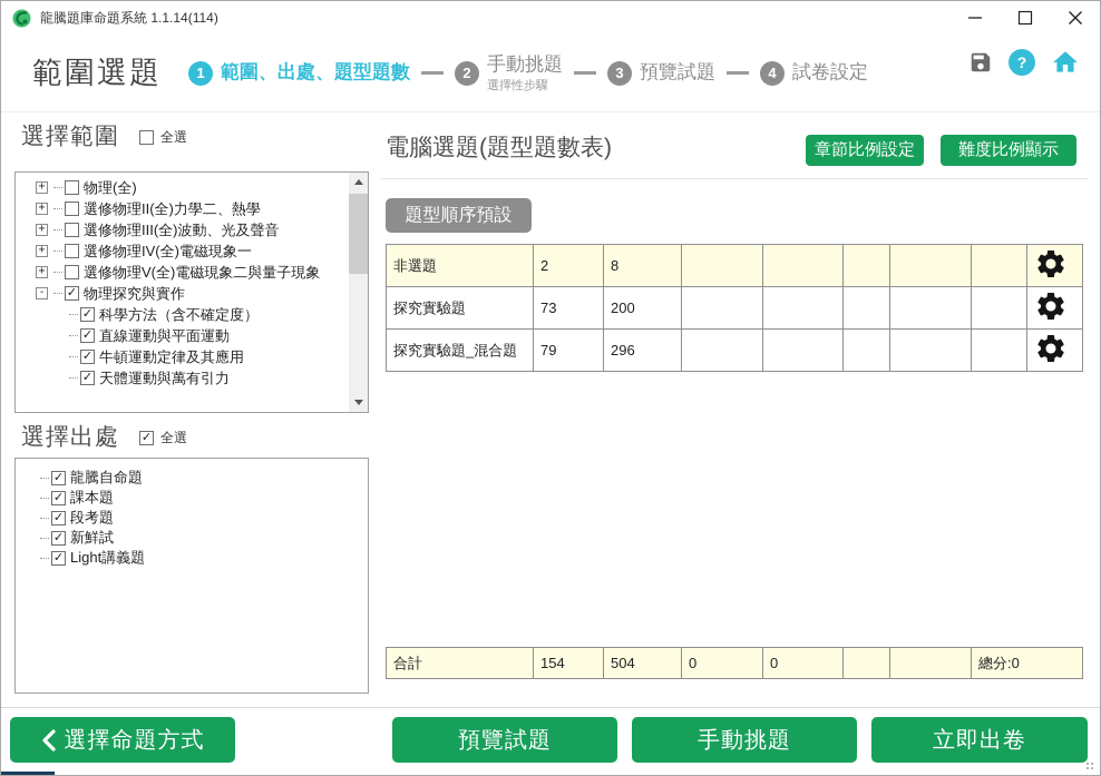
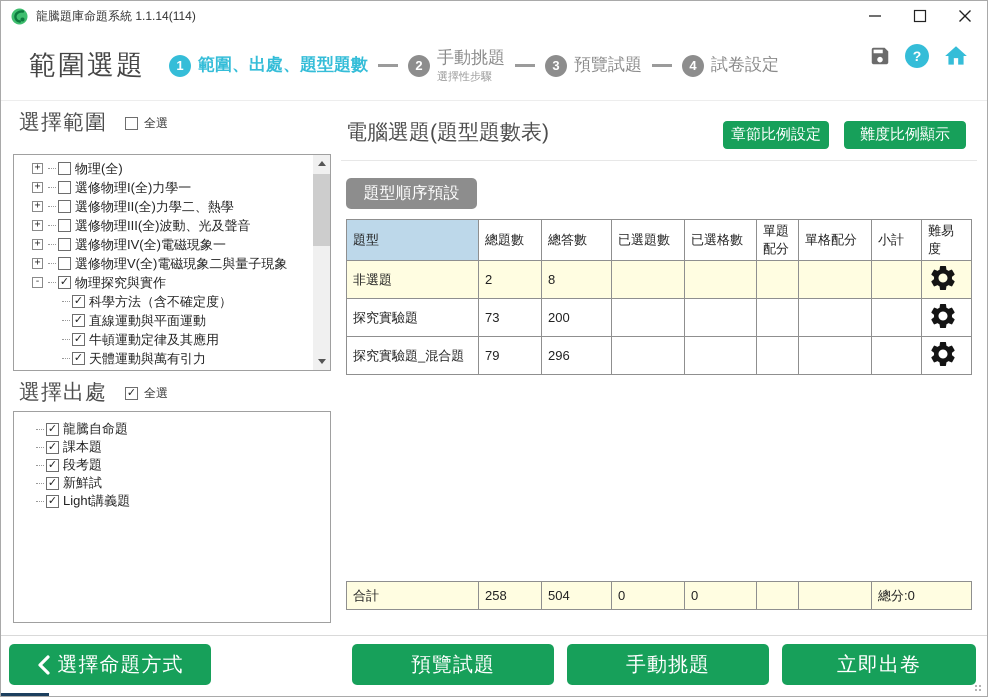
  龍騰題庫命題系統 1.1.14(114)
  範圍選題
  1
  範圍、出處、題型題數
  2
  手動挑題
  選擇性步驟
  3
  預覽試題
  4
  試卷設定
  ?
  選擇範圍
  全選
  物理(全)
+ 選修物理I(全)力學一
  選修物理II(全)力學二、熱學
  選修物理III(全)波動、光及聲音
  選修物理IV(全)電磁現象一
  選修物理V(全)電磁現象二與量子現象
  物理探究與實作
  科學方法（含不確定度）
  直線運動與平面運動
  牛頓運動定律及其應用
  天體運動與萬有引力
  選擇出處
  全選
  龍騰自命題
  課本題
  段考題
  新鮮試
  Light講義題
  電腦選題(題型題數表)
  章節比例設定
  難度比例顯示
  題型順序預設
+ 題型	總題數	總答數	已選題數	已選格數	單題配分	單格配分	小計	難易度
  非選題	2	8
  探究實驗題	73	200
  探究實驗題_混合題	79	296
- 合計	154	504	0	0			總分:0
+ 合計	258	504	0	0			總分:0
  選擇命題方式
  預覽試題
  手動挑題
  立即出卷
